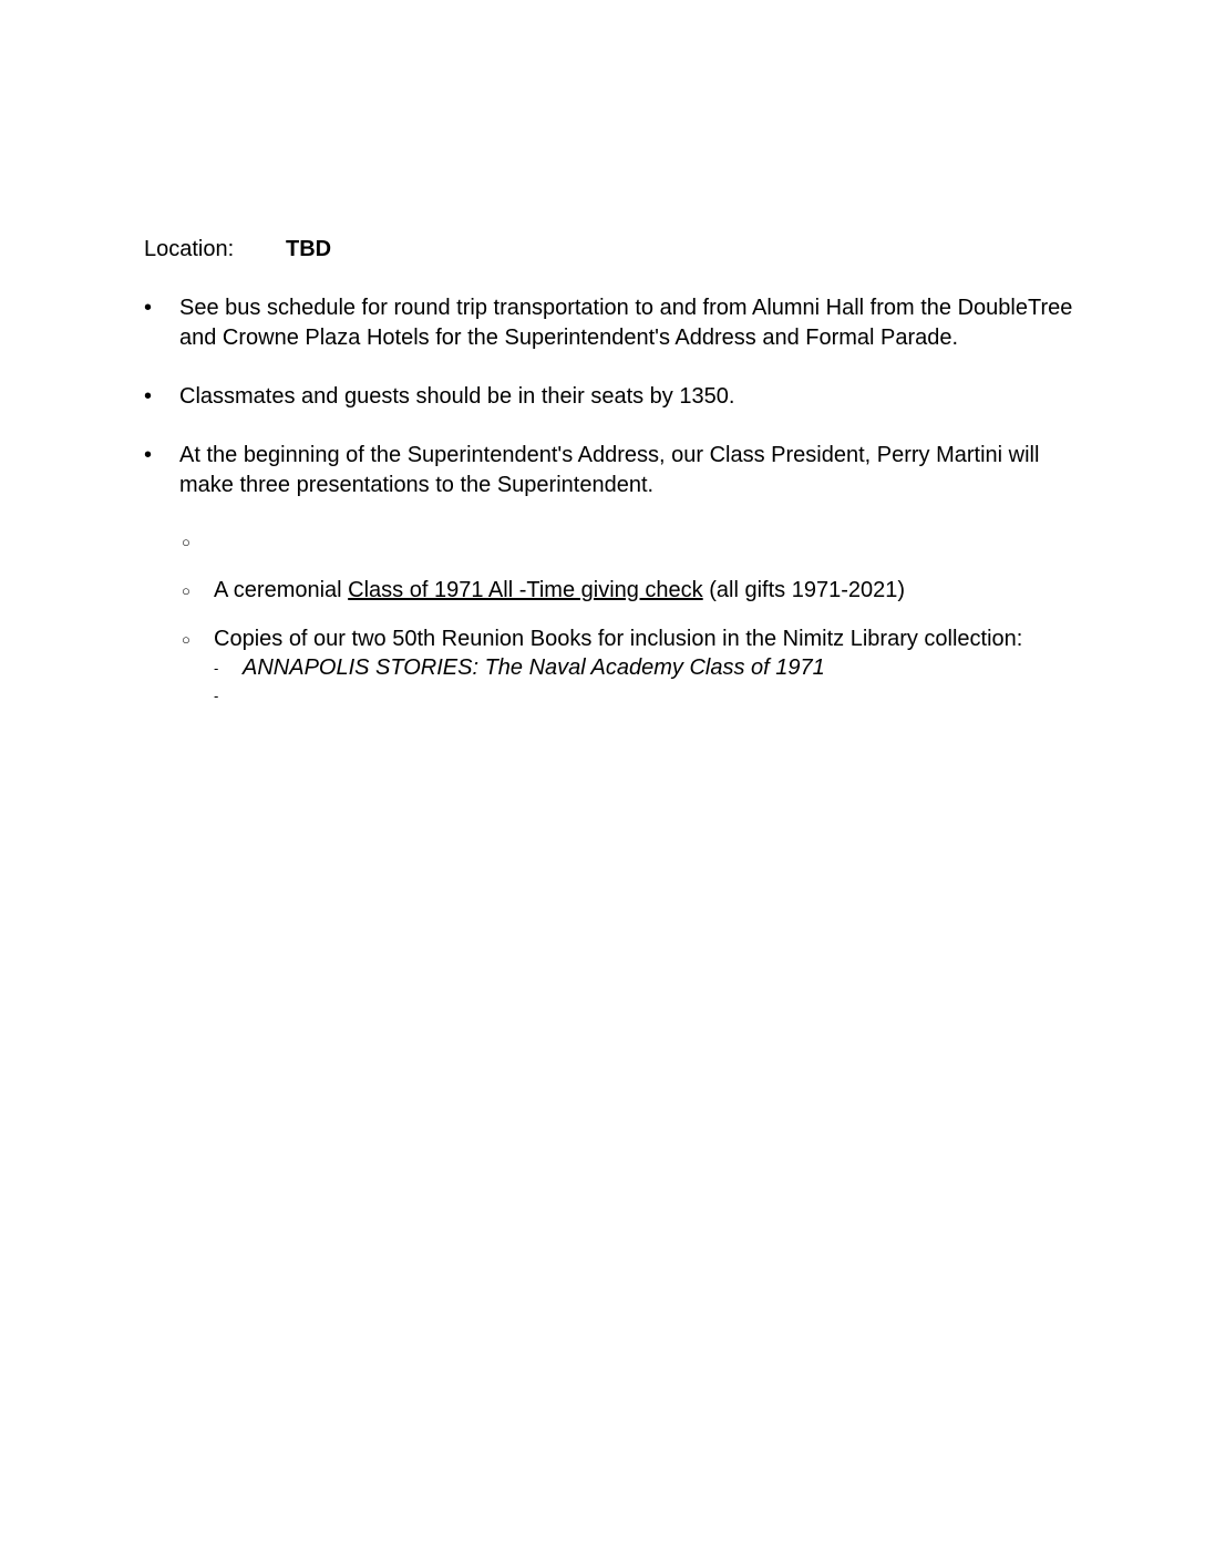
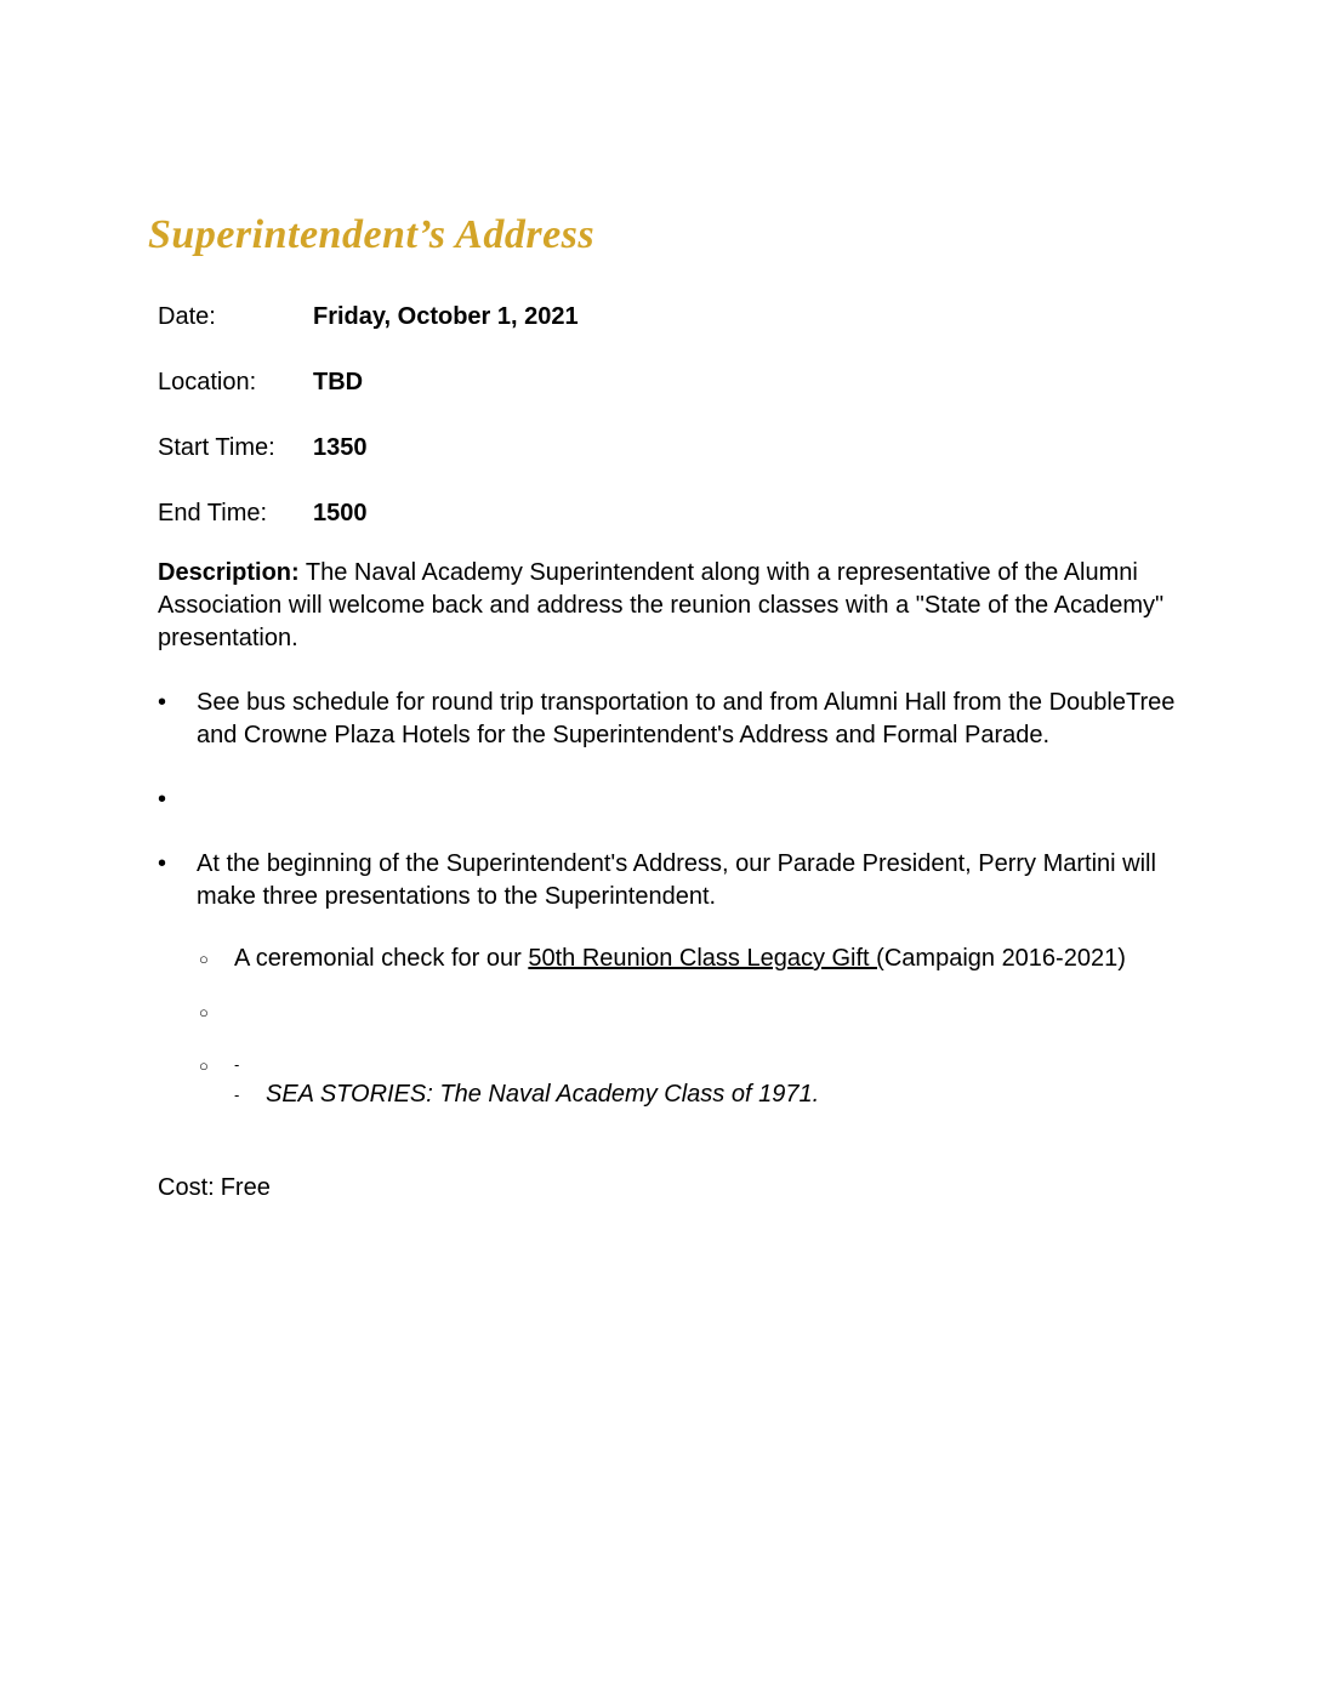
+ Superintendent’s Address
+ Date:
+ Friday, October 1, 2021
  Location:
  TBD
+ Start Time:
+ 1350
+ End Time:
+ 1500
+ Description: The Naval Academy Superintendent along with a representative of the Alumni Association will welcome back and address the reunion classes with a "State of the Academy" presentation.
  •
  See bus schedule for round trip transportation to and from Alumni Hall from the DoubleTree and Crowne Plaza Hotels for the Superintendent's Address and Formal Parade.
  •
- Classmates and guests should be in their seats by 1350.
  •
- At the beginning of the Superintendent's Address, our Class President, Perry Martini will make three presentations to the Superintendent.
+ At the beginning of the Superintendent's Address, our Parade President, Perry Martini will make three presentations to the Superintendent.
  ○
+ A ceremonial check for our 50th Reunion Class Legacy Gift (Campaign 2016-2021)
  ○
- A ceremonial Class of 1971 All -Time giving check (all gifts 1971-2021)
  ○
- Copies of our two 50th Reunion Books for inclusion in the Nimitz Library collection:
  -
- ANNAPOLIS STORIES: The Naval Academy Class of 1971
  -
+ SEA STORIES: The Naval Academy Class of 1971.
+ Cost: Free
